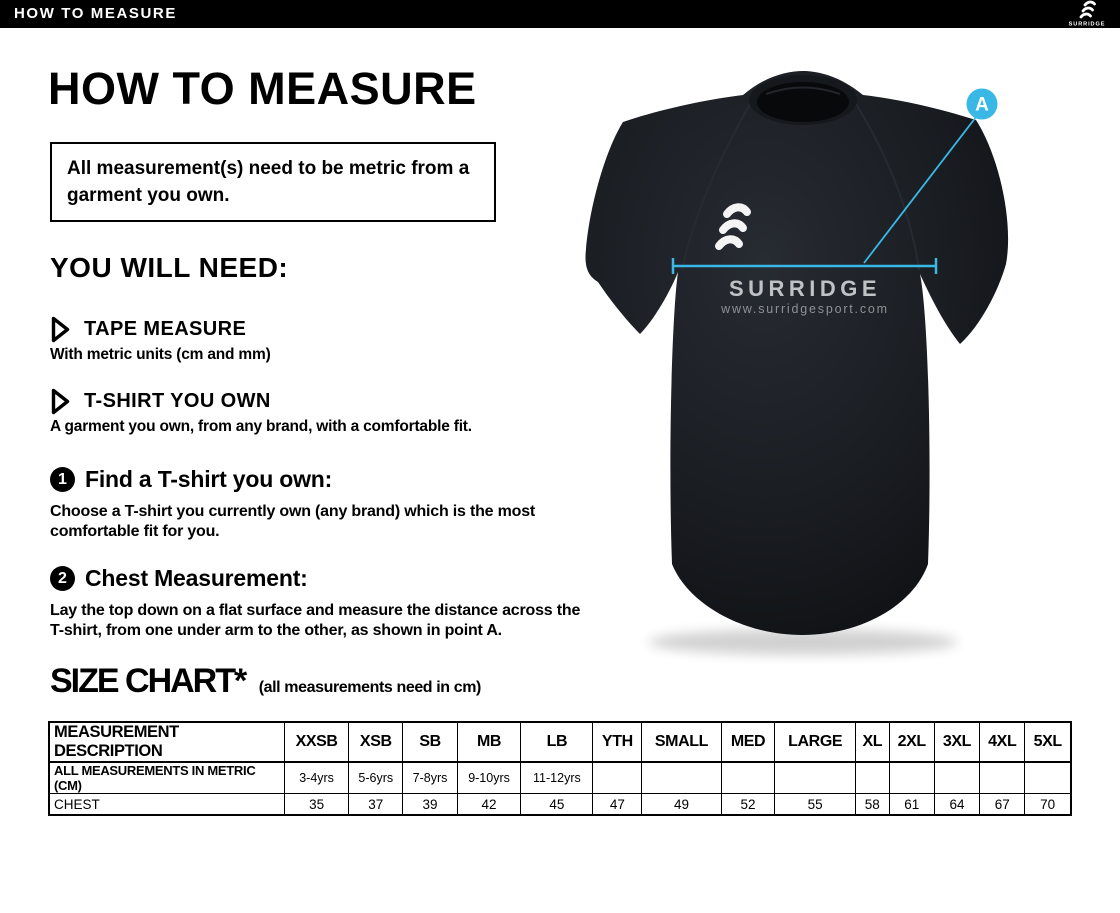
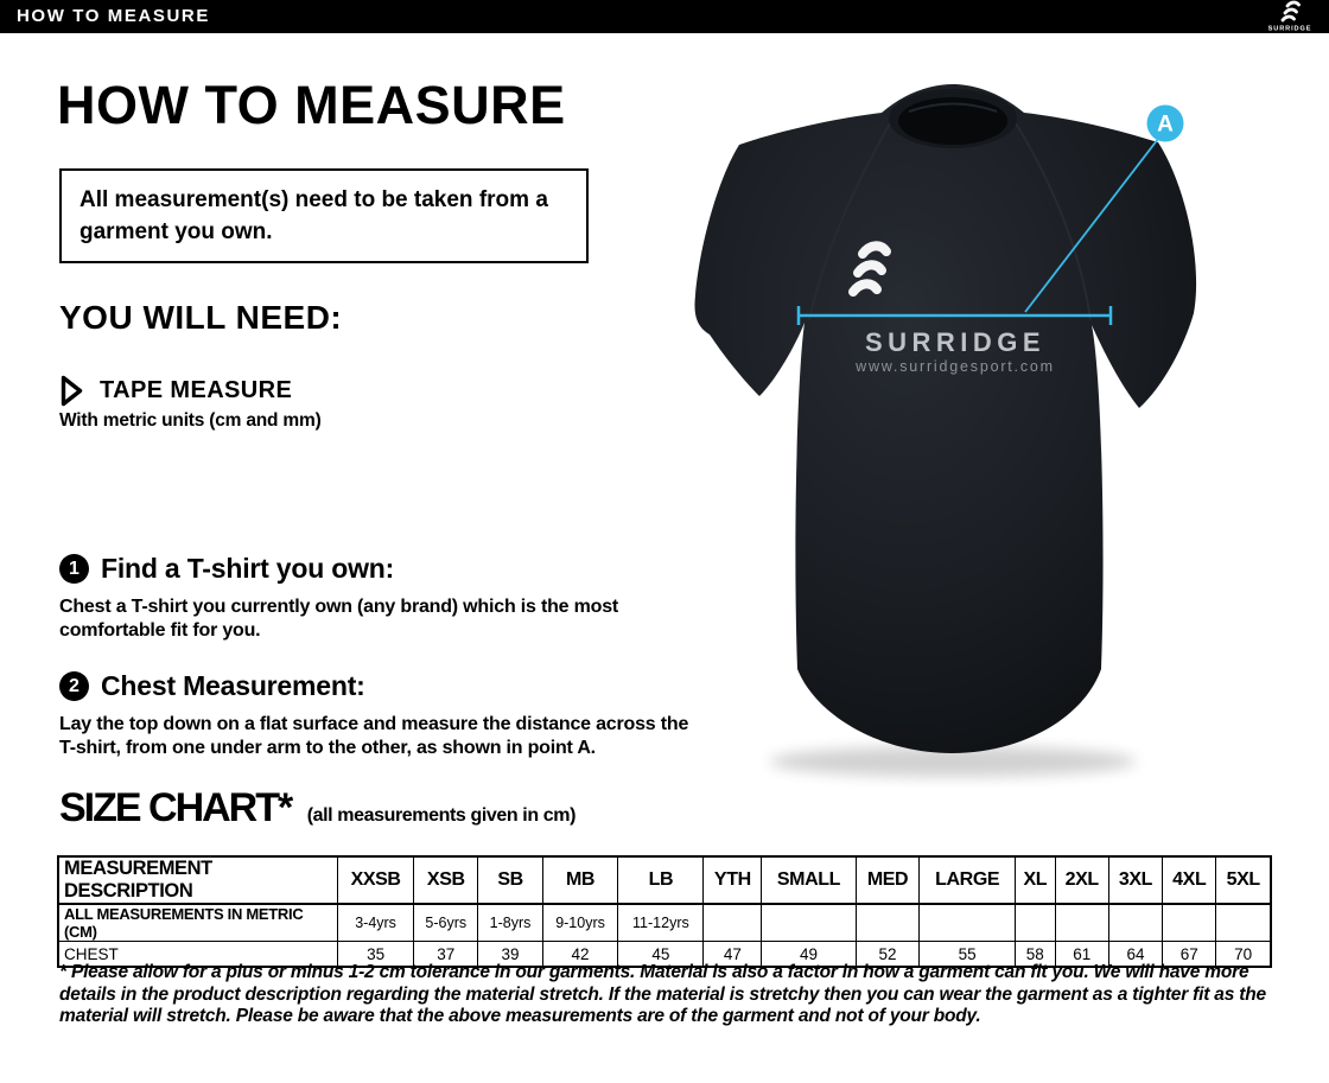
  HOW TO MEASURE
  HOW TO MEASURE
- All measurement(s) need to be metric from a garment you own.
+ All measurement(s) need to be taken from a garment you own.
  YOU WILL NEED:
  TAPE MEASURE
  With metric units (cm and mm)
- T-SHIRT YOU OWN
- A garment you own, from any brand, with a comfortable fit.
  1
  Find a T-shirt you own:
- Choose a T-shirt you currently own (any brand) which is the most comfortable fit for you.
+ Chest a T-shirt you currently own (any brand) which is the most comfortable fit for you.
  2
  Chest Measurement:
  Lay the top down on a flat surface and measure the distance across the T-shirt, from one under arm to the other, as shown in point A.
- SIZE CHART* (all measurements need in cm)
+ SIZE CHART* (all measurements given in cm)
  MEASUREMENT DESCRIPTION	XXSB	XSB	SB	MB	LB	YTH	SMALL	MED	LARGE	XL	2XL	3XL	4XL	5XL
- ALL MEASUREMENTS IN METRIC (CM)	3-4yrs	5-6yrs	7-8yrs	9-10yrs	11-12yrs
+ ALL MEASUREMENTS IN METRIC (CM)	3-4yrs	5-6yrs	1-8yrs	9-10yrs	11-12yrs
  CHEST	35	37	39	42	45	47	49	52	55	58	61	64	67	70
+ * Please allow for a plus or minus 1-2 cm tolerance in our garments. Material is also a factor in how a garment can fit you. We will have more details in the product description regarding the material stretch. If the material is stretchy then you can wear the garment as a tighter fit as the material will stretch. Please be aware that the above measurements are of the garment and not of your body.
  SURRIDGE
  www.surridgesport.com
  A
